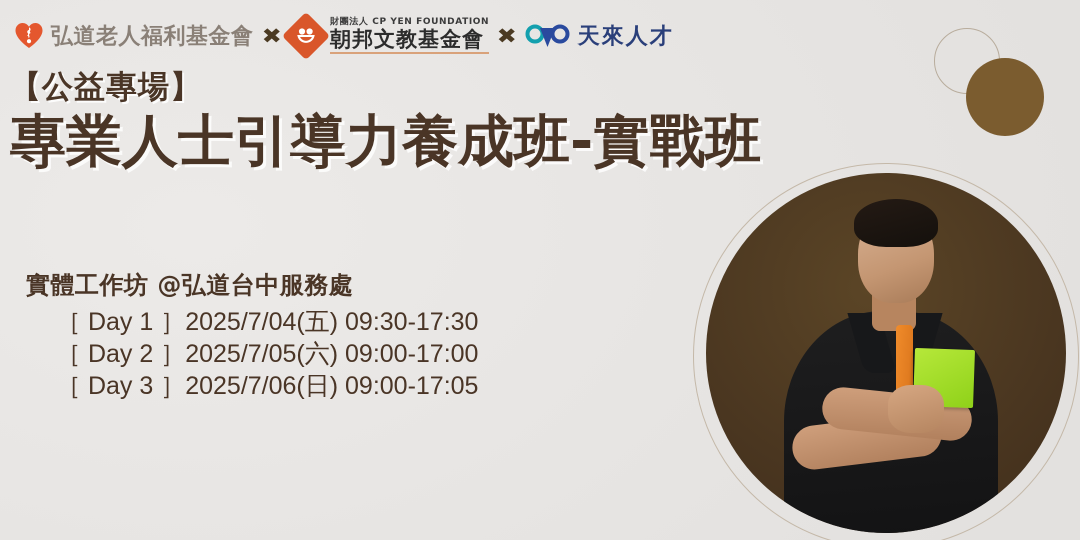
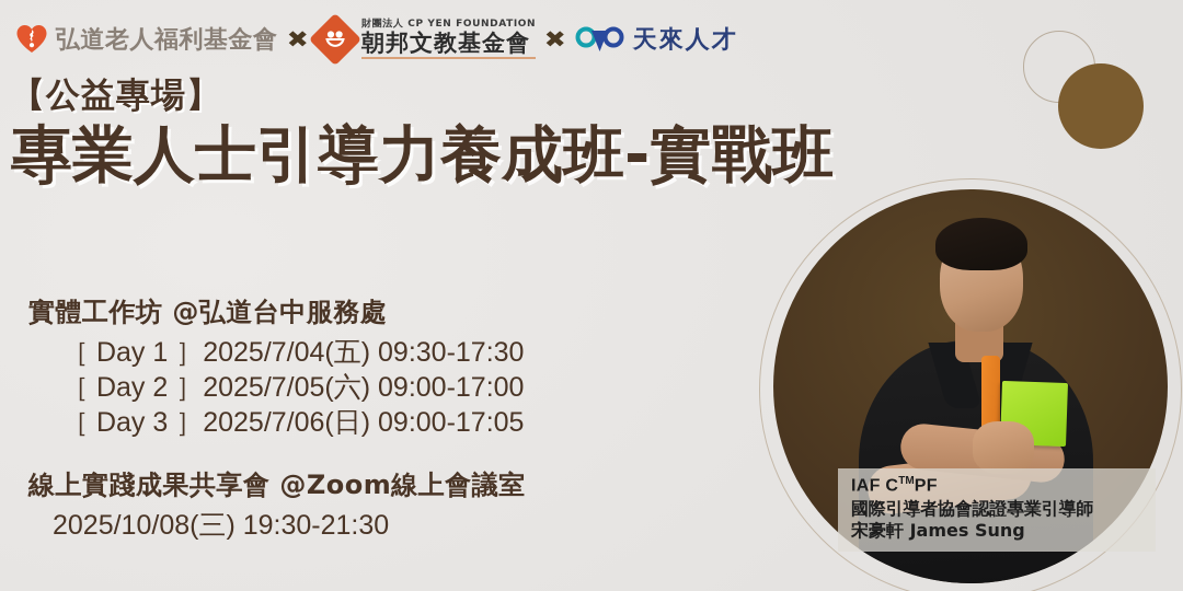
  弘道老人福利基金會
  ✖
  財團法人 CP YEN FOUNDATION
  朝邦文教基金會
  ✖
  天來人才
  【公益專場】
  專業人士引導力養成班-實戰班
  實體工作坊 @弘道台中服務處
  ［ Day 1 ］2025/7/04(五) 09:30-17:30
  ［ Day 2 ］2025/7/05(六) 09:00-17:00
  ［ Day 3 ］2025/7/06(日) 09:00-17:05
+ 線上實踐成果共享會 @Zoom線上會議室
+ 2025/10/08(三) 19:30-21:30
+ IAF CTMPF
+ 國際引導者協會認證專業引導師
+ 宋豪軒 James Sung
